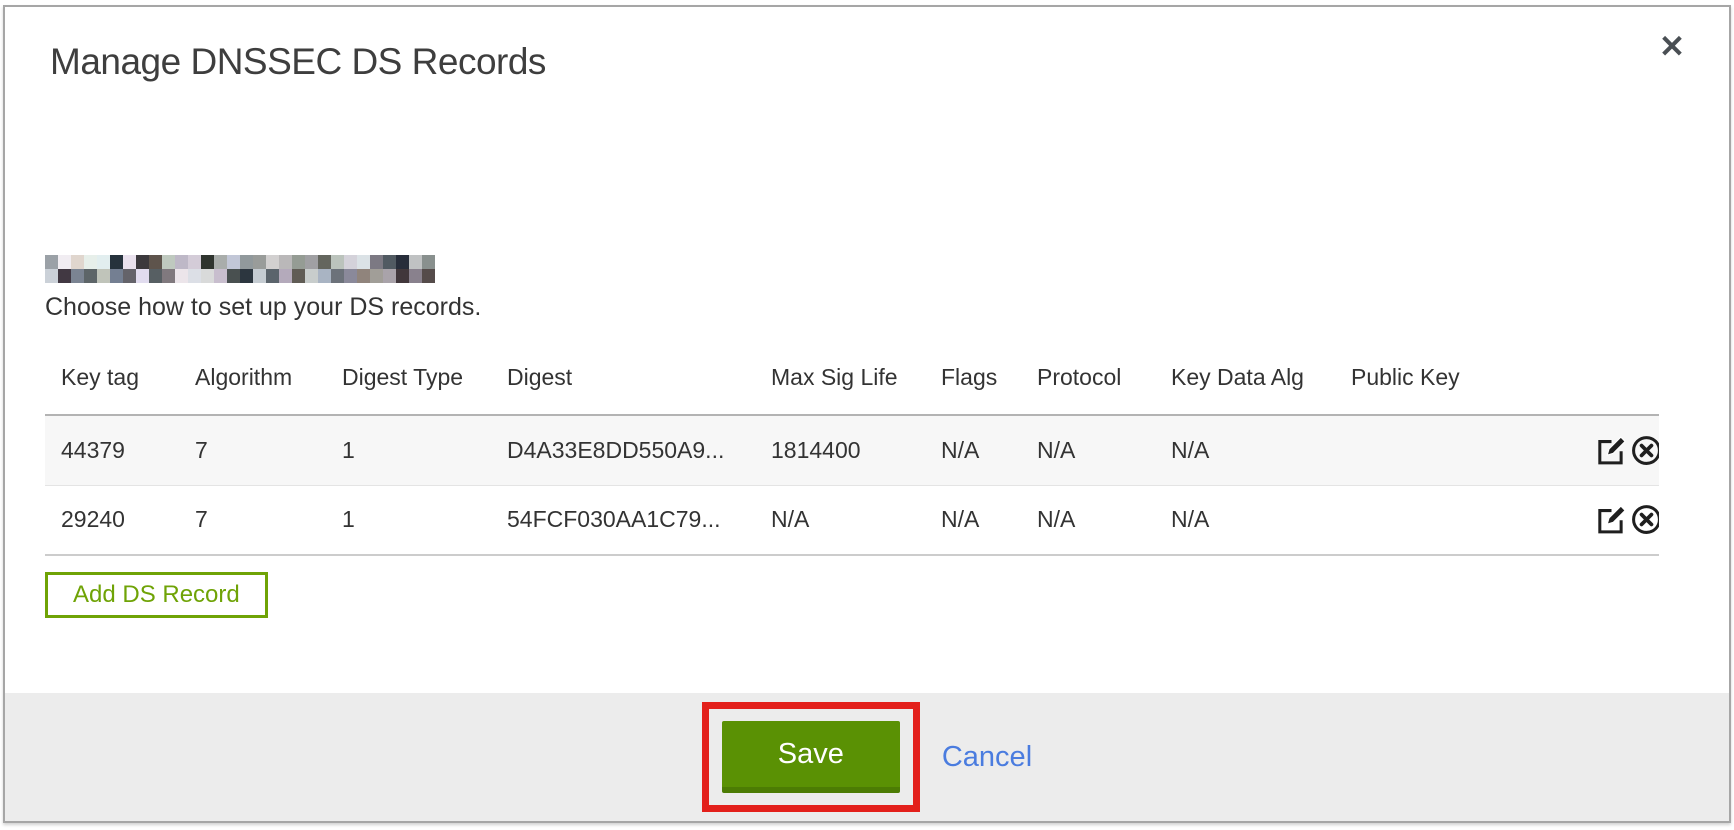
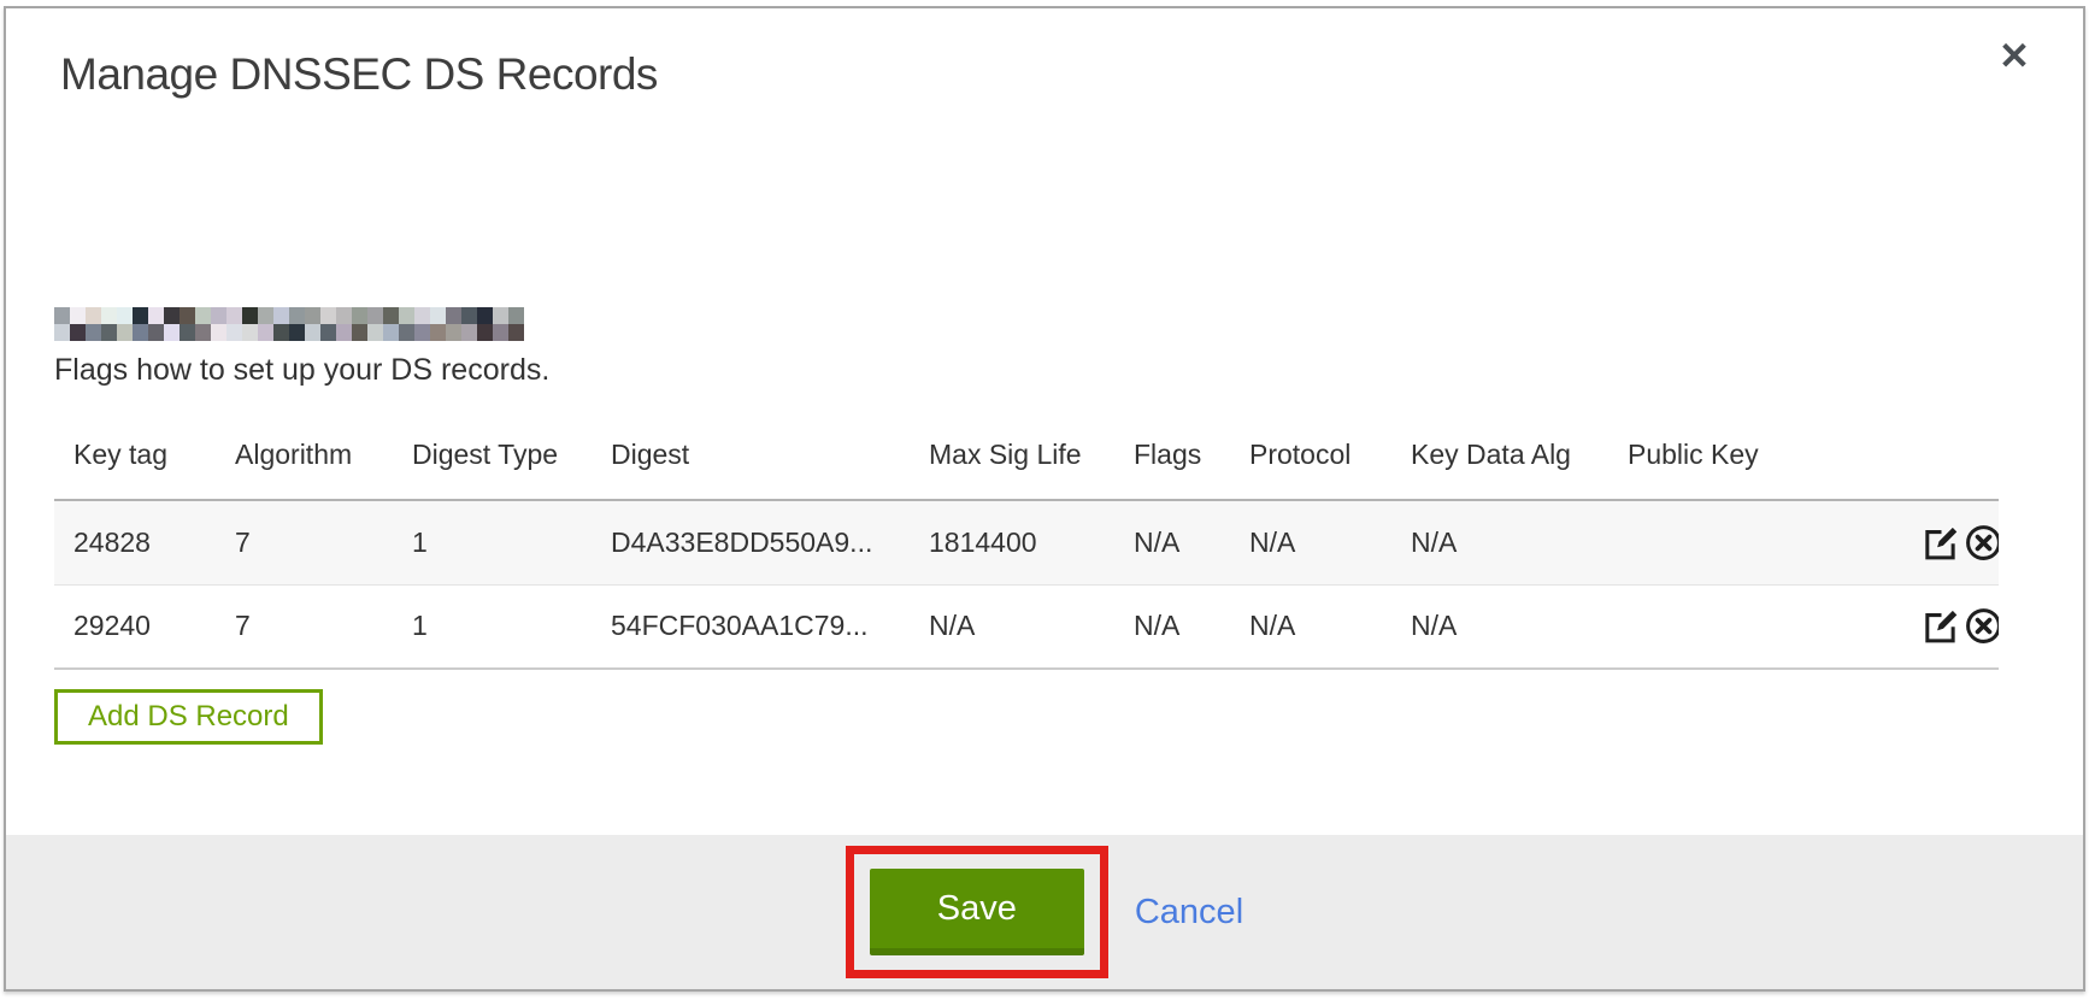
  Manage DNSSEC DS Records
  ✕
- Choose how to set up your DS records.
+ Flags how to set up your DS records.
  Key tag	Algorithm	Digest Type	Digest	Max Sig Life	Flags	Protocol	Key Data Alg	Public Key
- 44379	7	1	D4A33E8DD550A9...	1814400	N/A	N/A	N/A
+ 24828	7	1	D4A33E8DD550A9...	1814400	N/A	N/A	N/A
  29240	7	1	54FCF030AA1C79...	N/A	N/A	N/A	N/A
  Add DS Record
  Save
  Cancel
